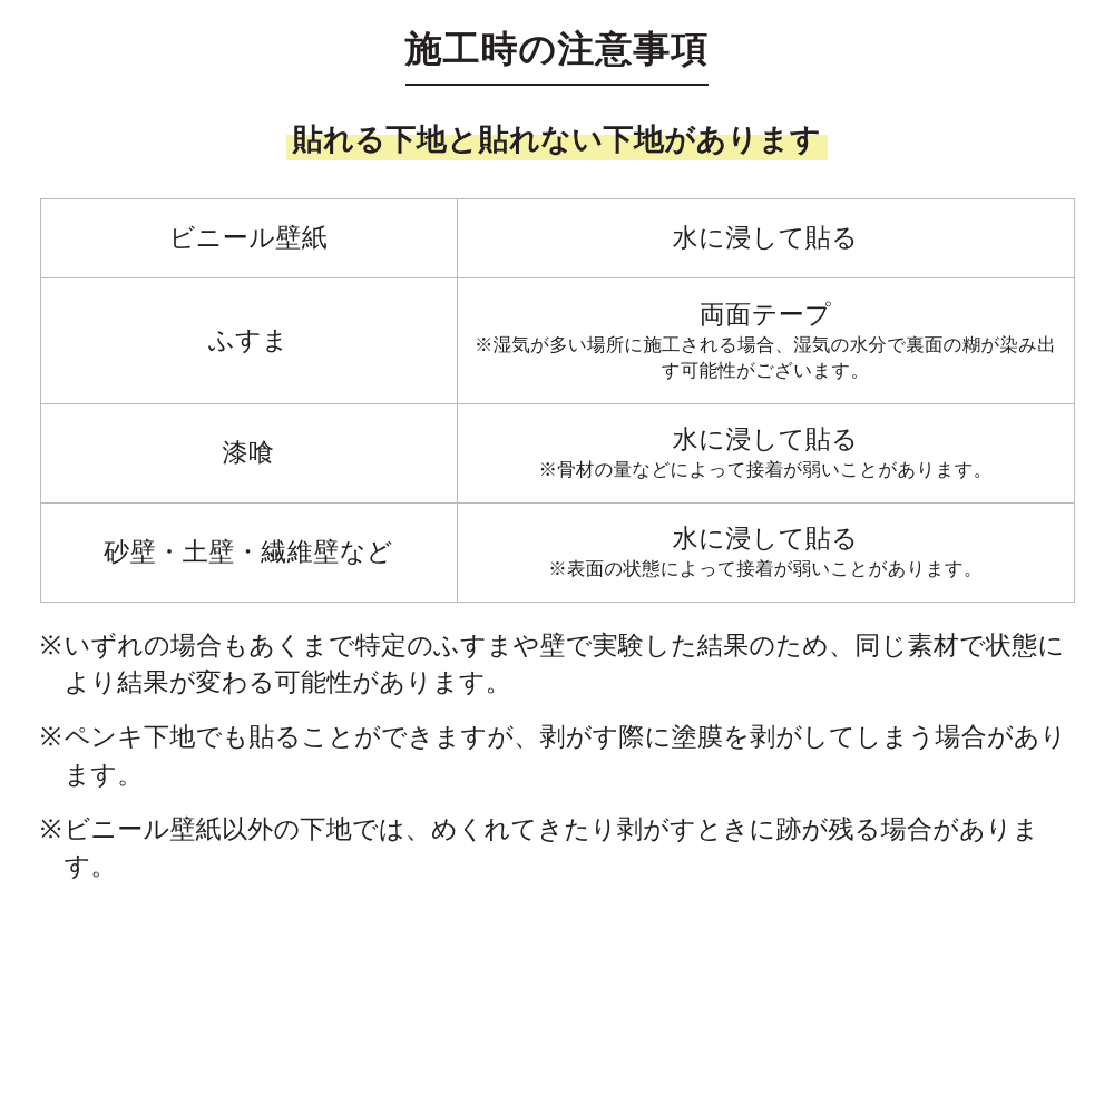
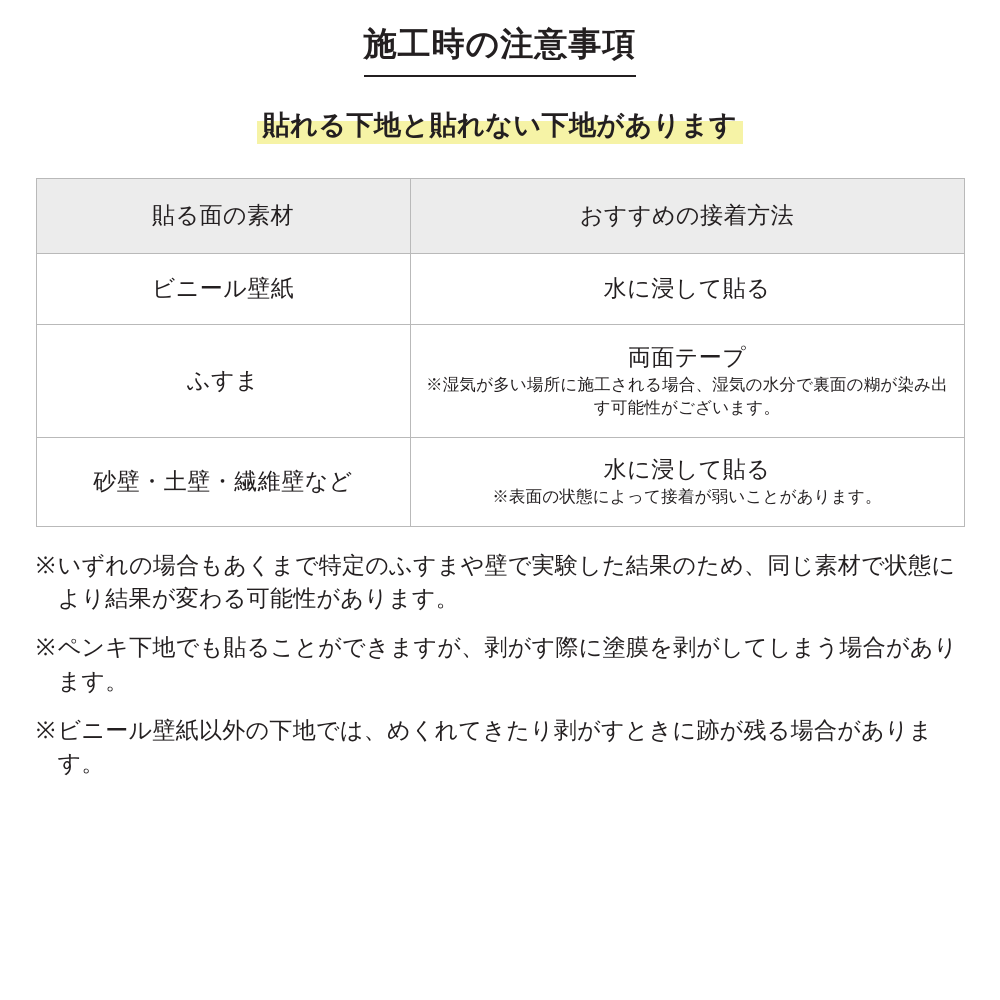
  施工時の注意事項
  貼れる下地と貼れない下地があります
+ 貼る面の素材	おすすめの接着方法
  ビニール壁紙	水に浸して貼る
  ふすま	両面テープ ※湿気が多い場所に施工される場合、湿気の水分で裏面の糊が染み出す可能性がございます。
- 漆喰	水に浸して貼る ※骨材の量などによって接着が弱いことがあります。
  砂壁・土壁・繊維壁など	水に浸して貼る ※表面の状態によって接着が弱いことがあります。
  ※
  いずれの場合もあくまで特定のふすまや壁で実験した結果のため、同じ素材で状態により結果が変わる可能性があります。
  ※
  ペンキ下地でも貼ることができますが、剥がす際に塗膜を剥がしてしまう場合があります。
  ※
  ビニール壁紙以外の下地では、めくれてきたり剥がすときに跡が残る場合があります。
